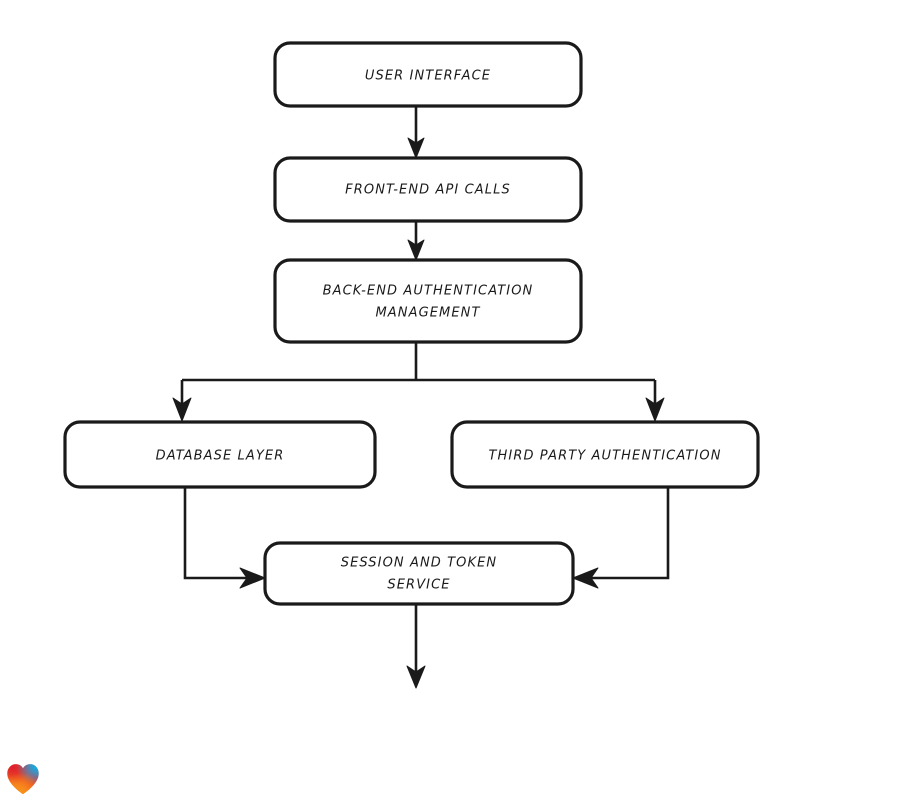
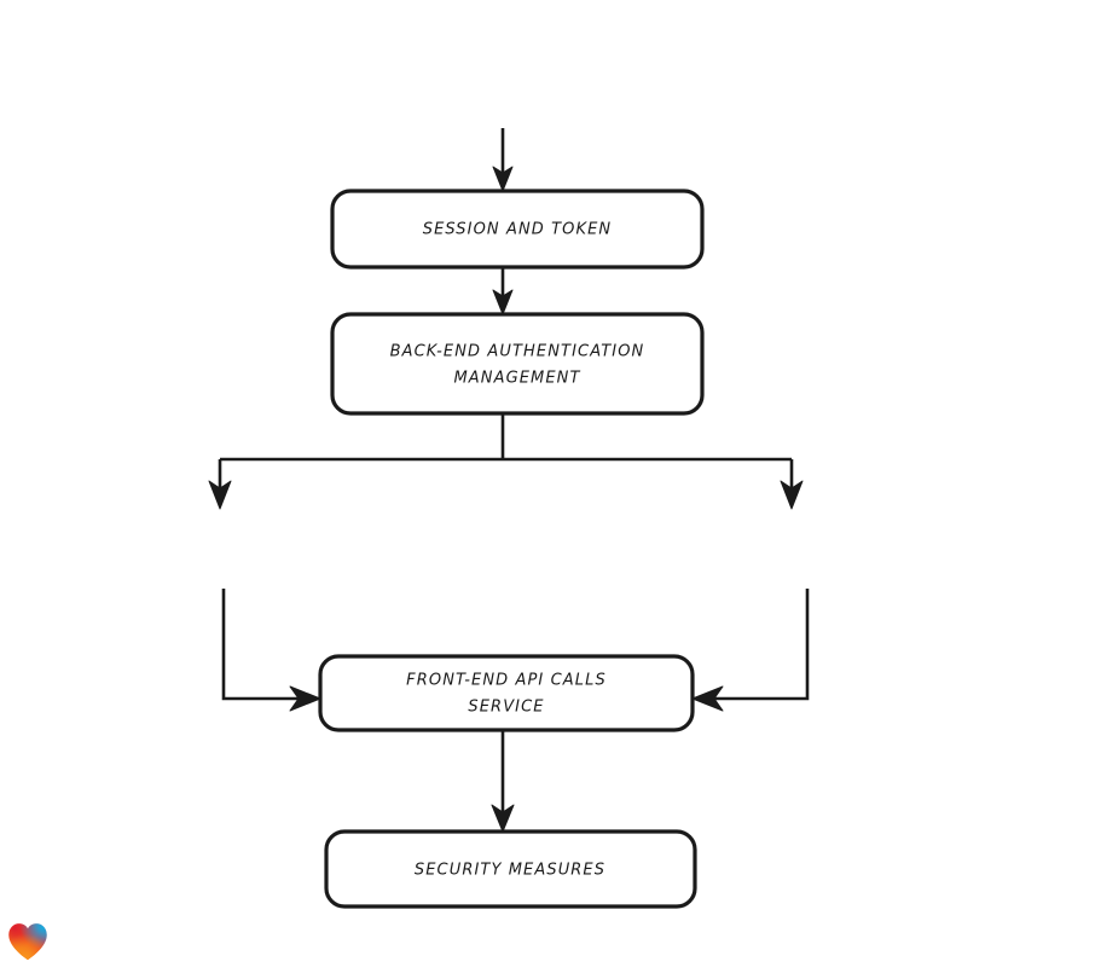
- USER INTERFACE
- FRONT-END API CALLS
+ SESSION AND TOKEN
  BACK-END AUTHENTICATION
  MANAGEMENT
- DATABASE LAYER
- THIRD PARTY AUTHENTICATION
- SESSION AND TOKEN
+ FRONT-END API CALLS
  SERVICE
+ SECURITY MEASURES
